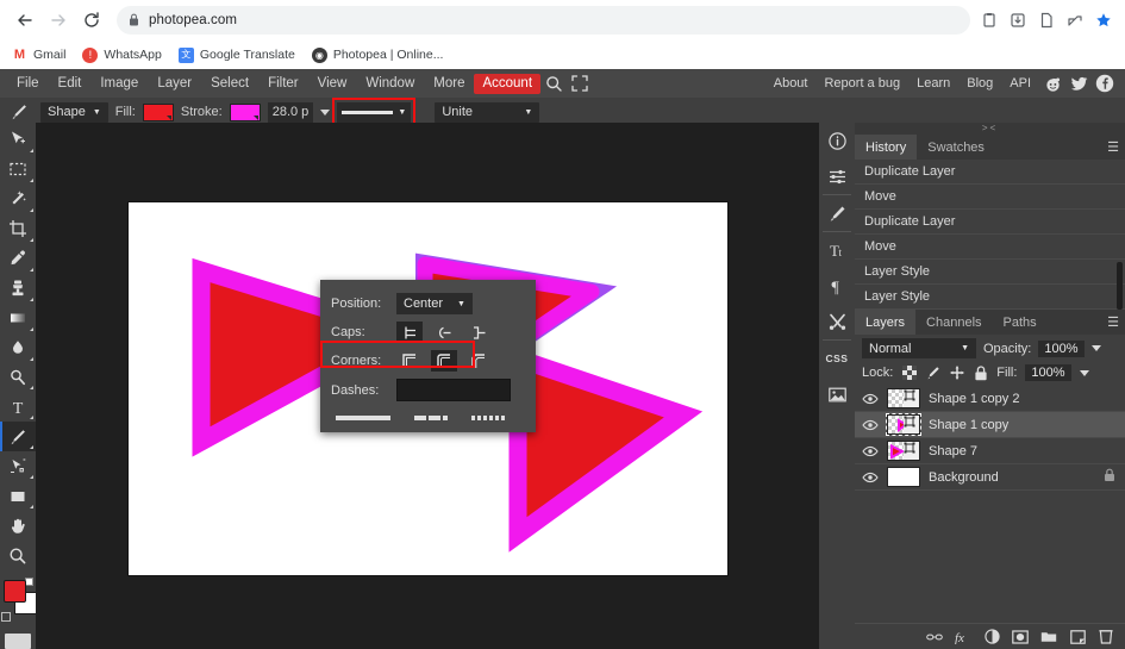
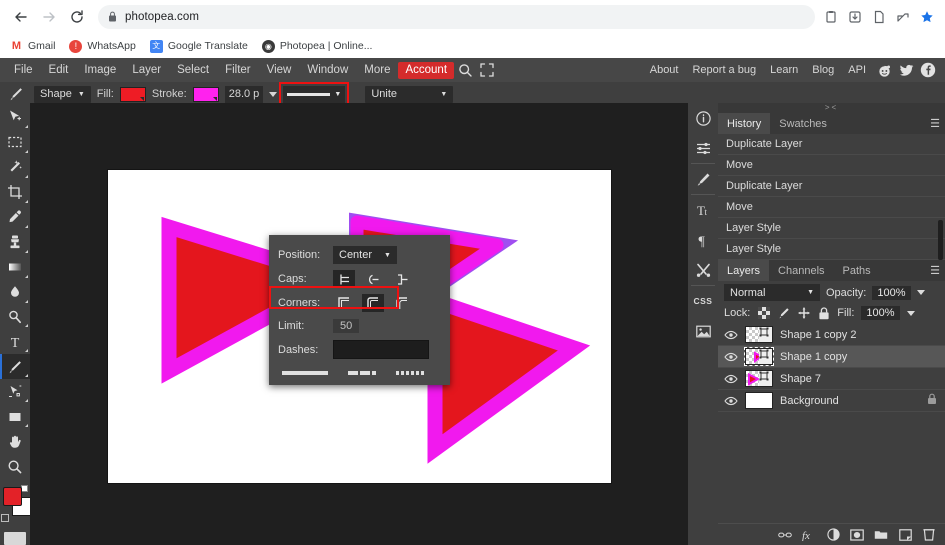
  photopea.com
  M
  Gmail
  !
  WhatsApp
  文
  Google Translate
  ◉
  Photopea | Online...
  File
  Edit
  Image
  Layer
  Select
  Filter
  View
  Window
  More
  Account
  About
  Report a bug
  Learn
  Blog
  API
  Shape
  Fill:
  Stroke:
  28.0 p
  Unite
  T
  Position:
  Center
  Caps:
  Corners:
+ Limit:
+ 50
  Dashes:
  T
  t
  ¶
  CSS
  ><
  History
  Swatches
  ☰
  Duplicate Layer
  Move
  Duplicate Layer
  Move
  Layer Style
  Layer Style
  Layers
  Channels
  Paths
  ☰
  Normal
  Opacity:
  100%
  Lock:
  Fill:
  100%
  Shape 1 copy 2
  Shape 1 copy
  Shape 7
  Background
  fx
